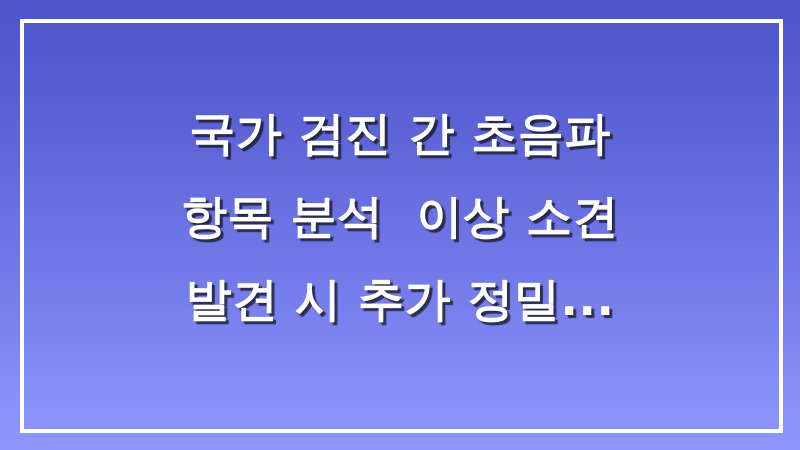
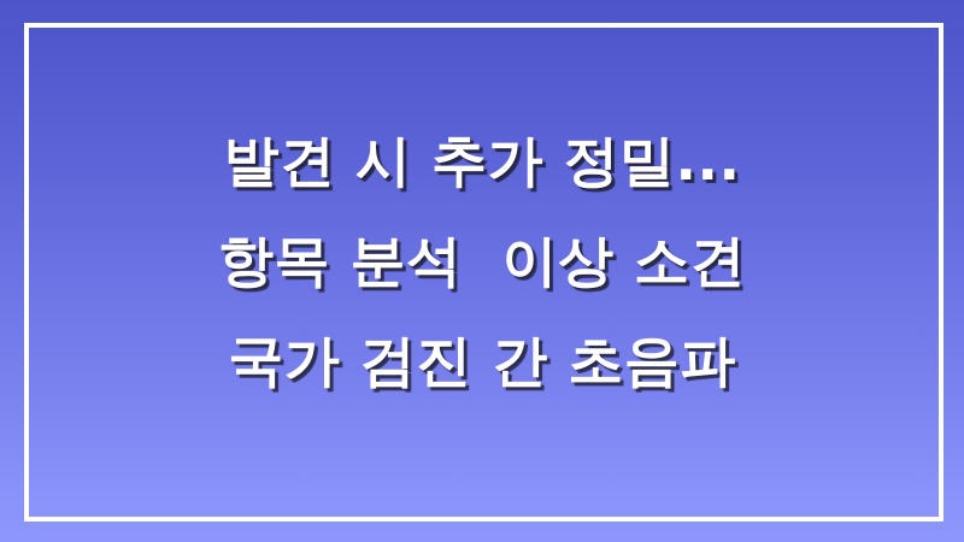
- 국가 검진 간 초음파
+ 발견 시 추가 정밀...
  항목 분석 이상 소견
- 발견 시 추가 정밀...
+ 국가 검진 간 초음파
